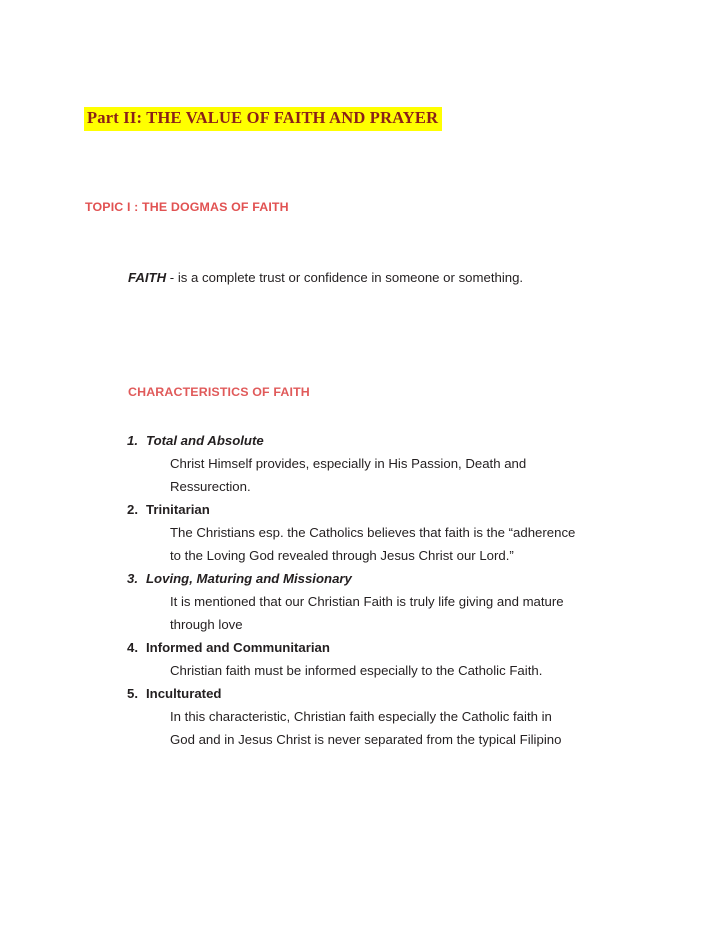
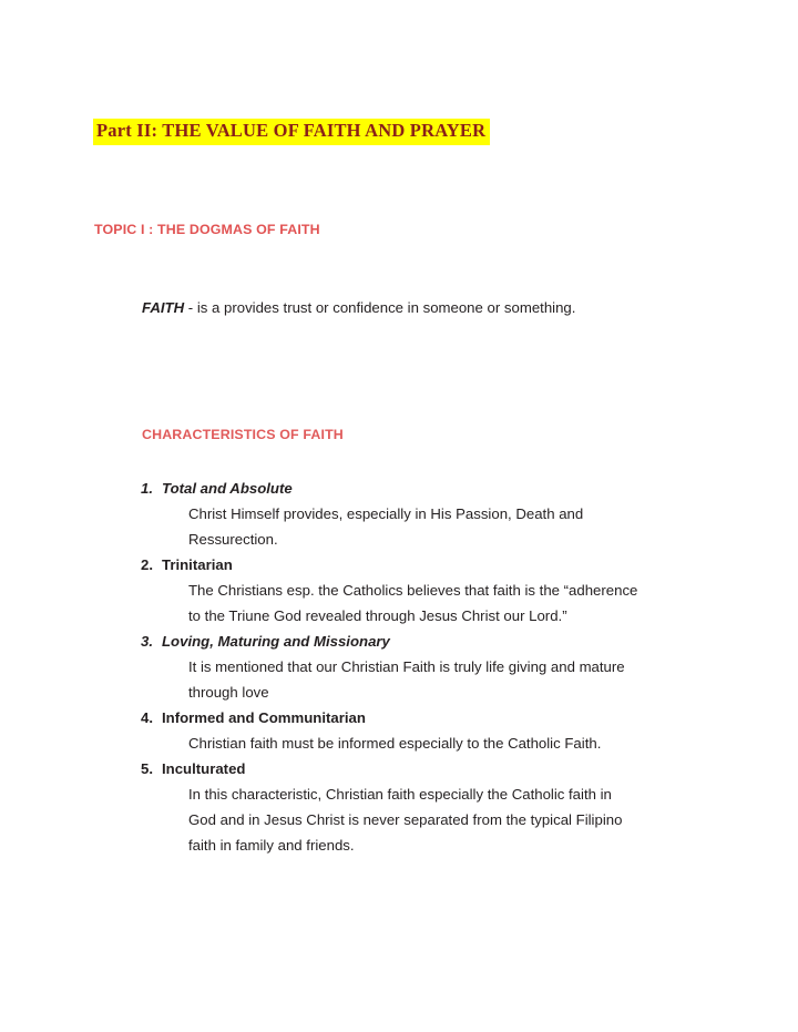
  Part II: THE VALUE OF FAITH AND PRAYER
  TOPIC I : THE DOGMAS OF FAITH
- FAITH - is a complete trust or confidence in someone or something.
+ FAITH - is a provides trust or confidence in someone or something.
  CHARACTERISTICS OF FAITH
  1.
  Total and Absolute
  Christ Himself provides, especially in His Passion, Death and
  Ressurection.
  2.
  Trinitarian
  The Christians esp. the Catholics believes that faith is the “adherence
- to the Loving God revealed through Jesus Christ our Lord.”
+ to the Triune God revealed through Jesus Christ our Lord.”
  3.
  Loving, Maturing and Missionary
  It is mentioned that our Christian Faith is truly life giving and mature
  through love
  4.
  Informed and Communitarian
  Christian faith must be informed especially to the Catholic Faith.
  5.
  Inculturated
  In this characteristic, Christian faith especially the Catholic faith in
  God and in Jesus Christ is never separated from the typical Filipino
+ faith in family and friends.
